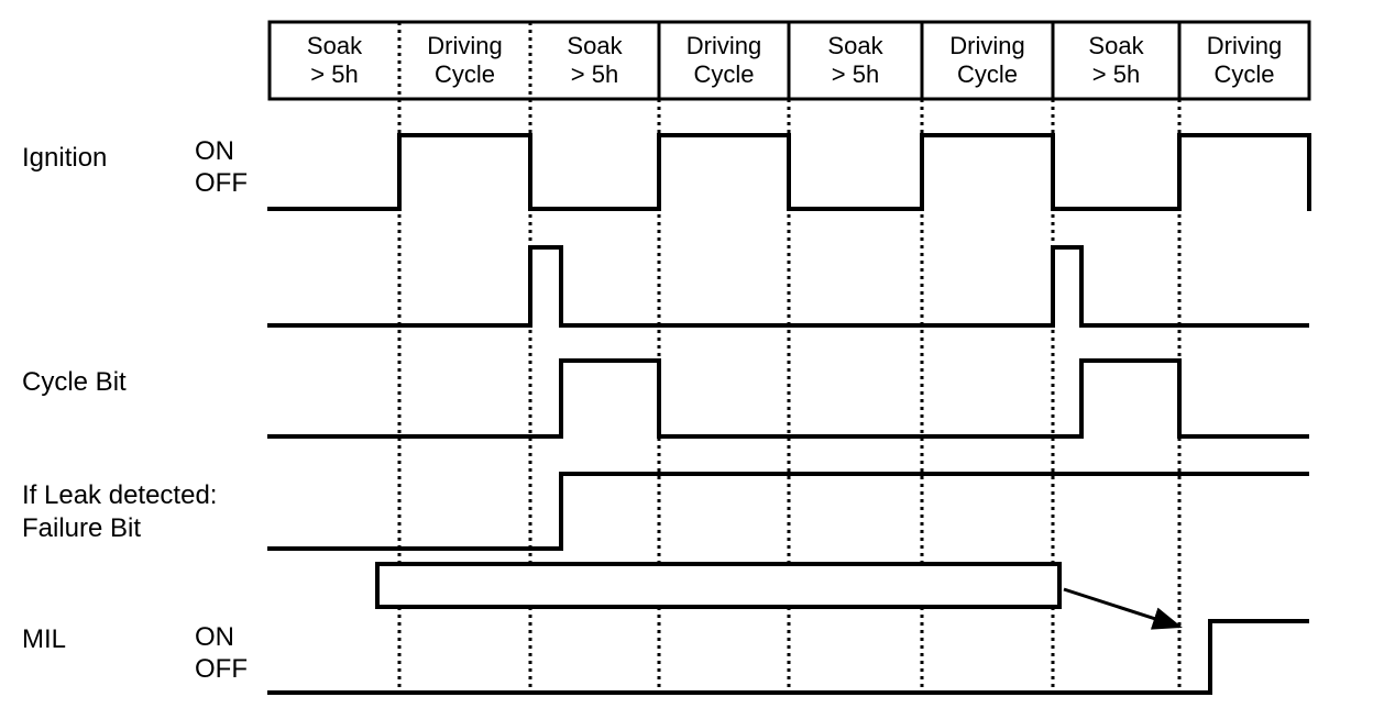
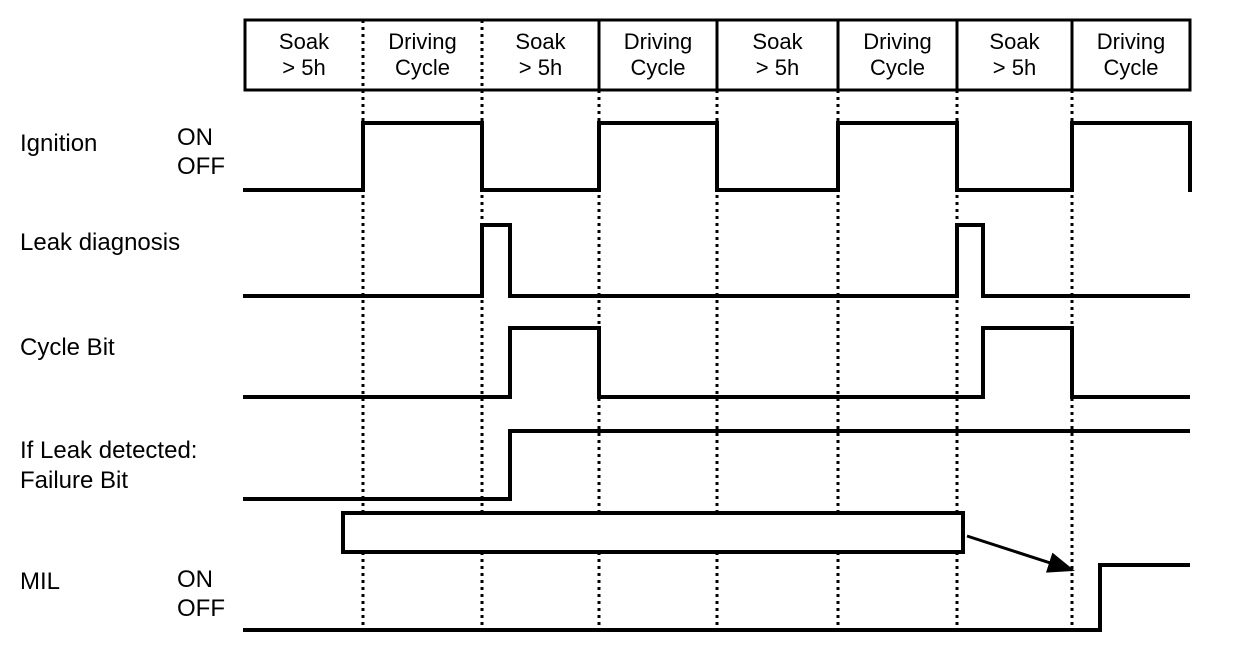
  Soak
  > 5h
  Driving
  Cycle
  Soak
  > 5h
  Driving
  Cycle
  Soak
  > 5h
  Driving
  Cycle
  Soak
  > 5h
  Driving
  Cycle
  Ignition
  ON
  OFF
+ Leak diagnosis
  Cycle Bit
  If Leak detected:
  Failure Bit
  MIL
  ON
  OFF
